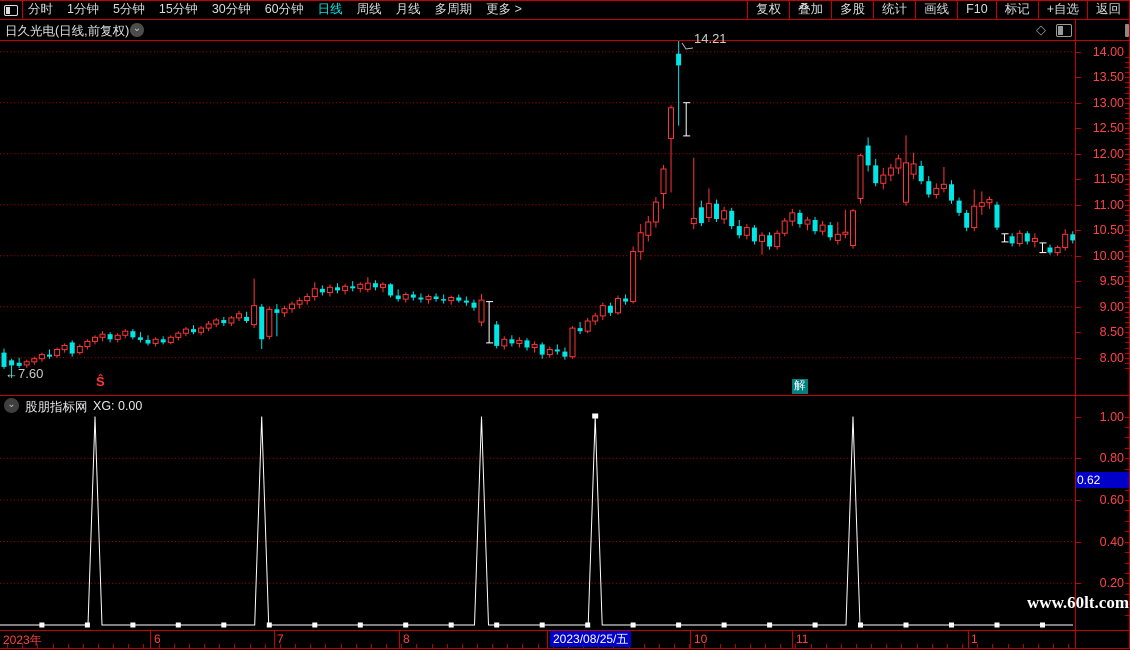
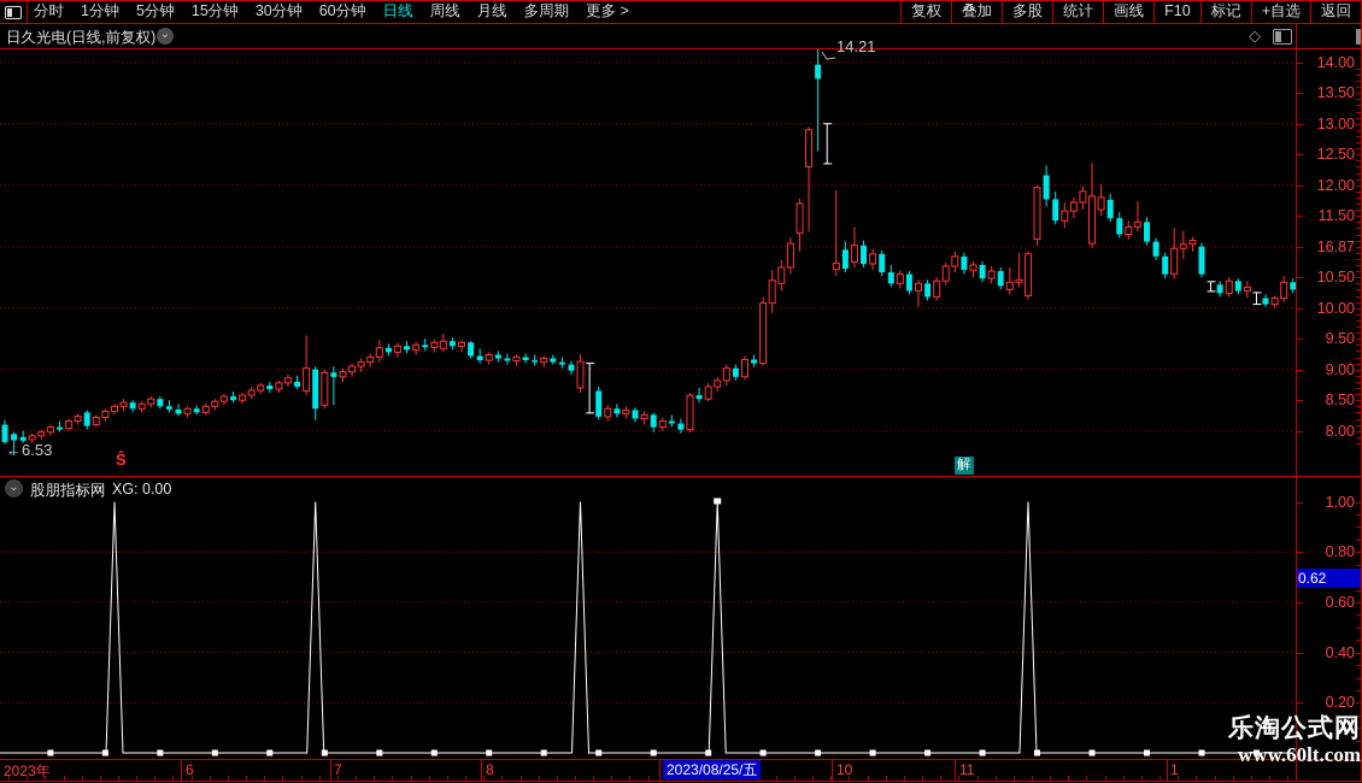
  分时
  1分钟
  5分钟
  15分钟
  30分钟
  60分钟
  日线
  周线
  月线
  多周期
  更多 >
  复权
  叠加
  多股
  统计
  画线
  F10
  标记
  +自选
  返回
  日久光电(日线,前复权)
  ⌄
  ◇
- ←7.60
+ ←6.53
  14.21
  Ŝ
  解
  14.00
  13.50
  13.00
  12.50
  12.00
  11.50
- 11.00
+ 16.87
  10.50
  10.00
  9.50
  9.00
  8.50
  8.00
  ⌄
  股朋指标网
  XG: 0.00
  1.00
  0.80
  0.60
  0.40
  0.20
  0.62
  2023年
  6
  7
  8
  10
  11
  1
  2023/08/25/五
+ 乐淘公式网
  www.60lt.com
